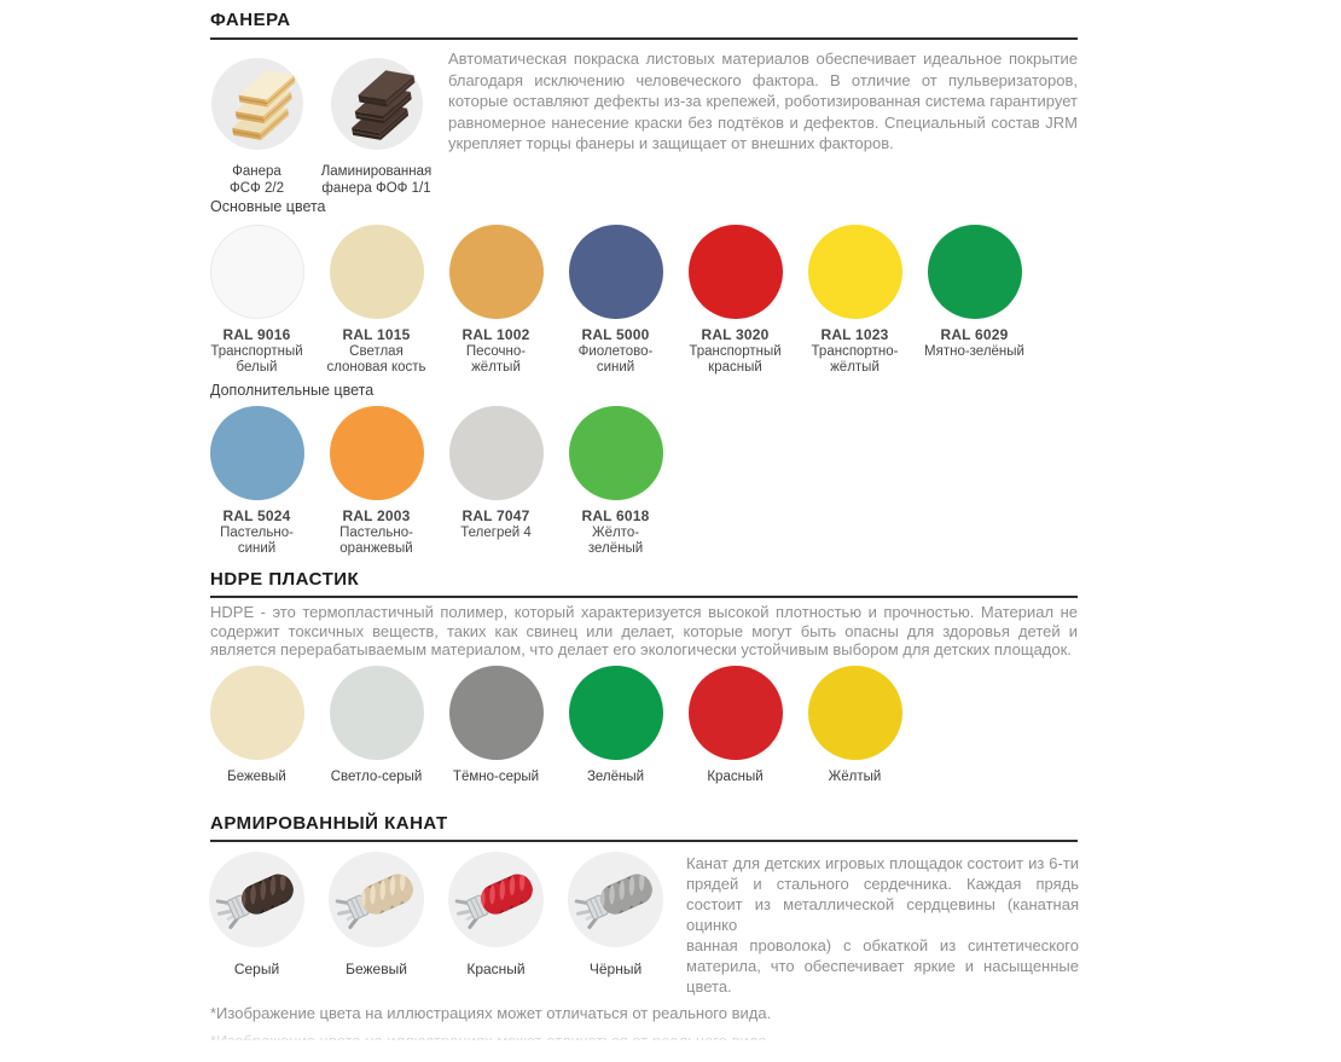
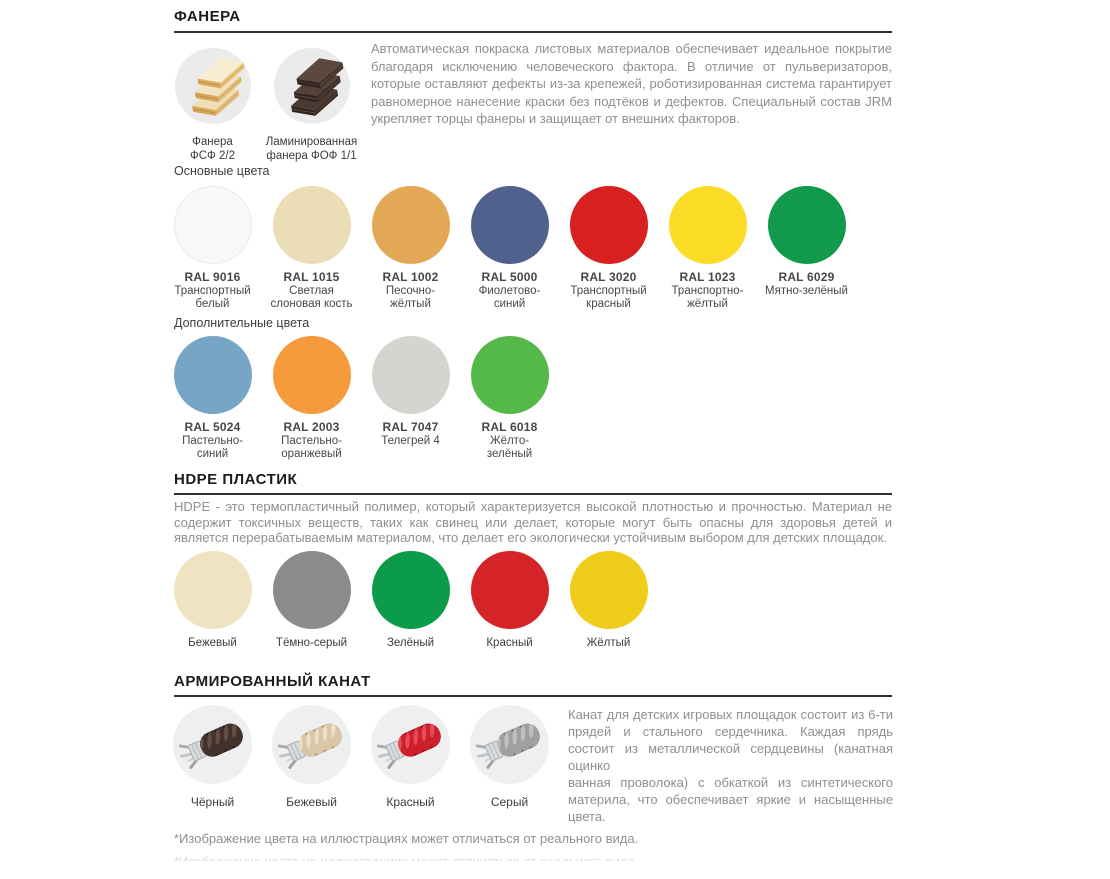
  ФАНЕРА
  Фанера
  ФСФ 2/2
  Ламинированная
  фанера ФОФ 1/1
  Автоматическая покраска листовых материалов обеспечивает идеальное покрытие благодаря исключению человеческого фактора. В отличие от пульверизаторов, которые оставляют дефекты из-за крепежей, роботизированная система гарантирует равномерное нанесение краски без подтёков и дефектов. Специальный состав JRM укрепляет торцы фанеры и защищает от внешних факторов.
  Основные цвета
  RAL 9016
  Транспортный
  белый
  RAL 1015
  Светлая
  слоновая кость
  RAL 1002
  Песочно-
  жёлтый
  RAL 5000
  Фиолетово-
  синий
  RAL 3020
  Транспортный
  красный
  RAL 1023
  Транспортно-
  жёлтый
  RAL 6029
  Мятно-зелёный
  Дополнительные цвета
  RAL 5024
  Пастельно-
  синий
  RAL 2003
  Пастельно-
  оранжевый
  RAL 7047
  Телегрей 4
  RAL 6018
  Жёлто-
  зелёный
  HDPE ПЛАСТИК
  HDPE - это термопластичный полимер, который характеризуется высокой плотностью и прочностью. Материал не содержит токсичных веществ, таких как свинец или делает, которые могут быть опасны для здоровья детей и является перерабатываемым материалом, что делает его экологически устойчивым выбором для детских площадок.
  Бежевый
- Светло-серый
  Тёмно-серый
  Зелёный
  Красный
  Жёлтый
  АРМИРОВАННЫЙ КАНАТ
- Серый
+ Чёрный
  Бежевый
  Красный
- Чёрный
+ Серый
  Канат для детских игровых площадок состоит из 6-ти прядей и стального сердечника. Каждая прядь состоит из металлической сердцевины (канатная оцинко
  ванная проволока) с обкаткой из синтетического материла, что обеспечивает яркие и насыщенные цвета.
  *Изображение цвета на иллюстрациях может отличаться от реального вида.
